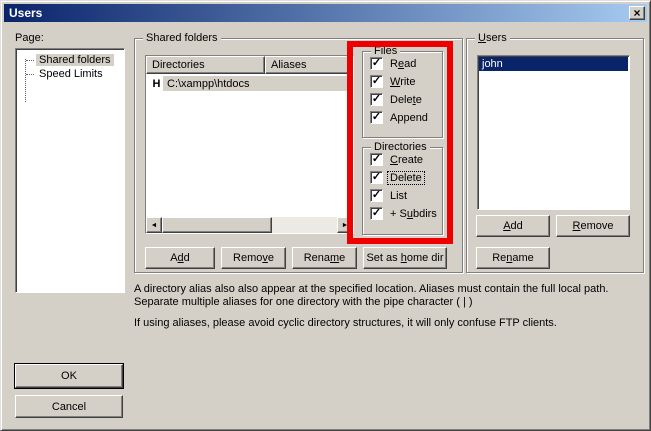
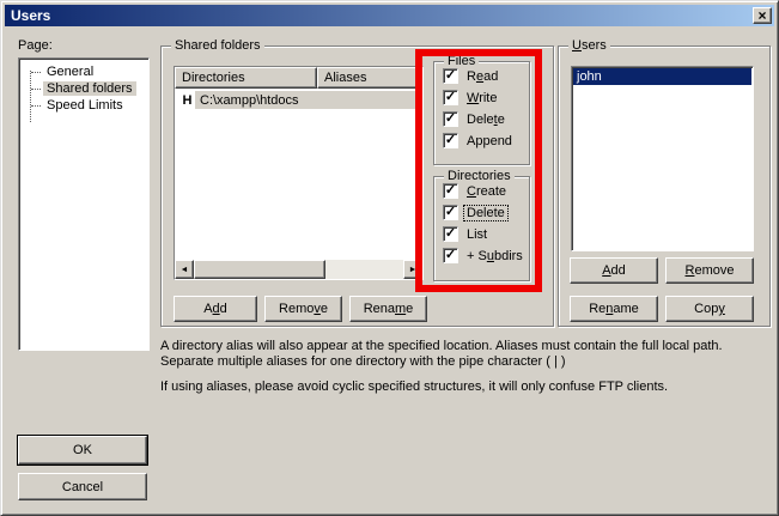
  Users
  ×
  Page:
+ General
  Shared folders
  Speed Limits
  OK
  Cancel
  Shared folders
  Directories
  Aliases
  H
  C:\xampp\htdocs
  Files
  ✓
  Read
  ✓
  Write
  ✓
  Delete
  ✓
  Append
  Directories
  ✓
  Create
  ✓
  Delete
  ✓
  List
  ✓
  + Subdirs
  Add
  Remove
  Rename
- Set as home dir
  Users
  john
  Add
  Remove
  Rename
+ Copy
- A directory alias also also appear at the specified location. Aliases must contain the full local path. Separate multiple aliases for one directory with the pipe character ( | )
+ A directory alias will also appear at the specified location. Aliases must contain the full local path. Separate multiple aliases for one directory with the pipe character ( | )
- If using aliases, please avoid cyclic directory structures, it will only confuse FTP clients.
+ If using aliases, please avoid cyclic specified structures, it will only confuse FTP clients.
